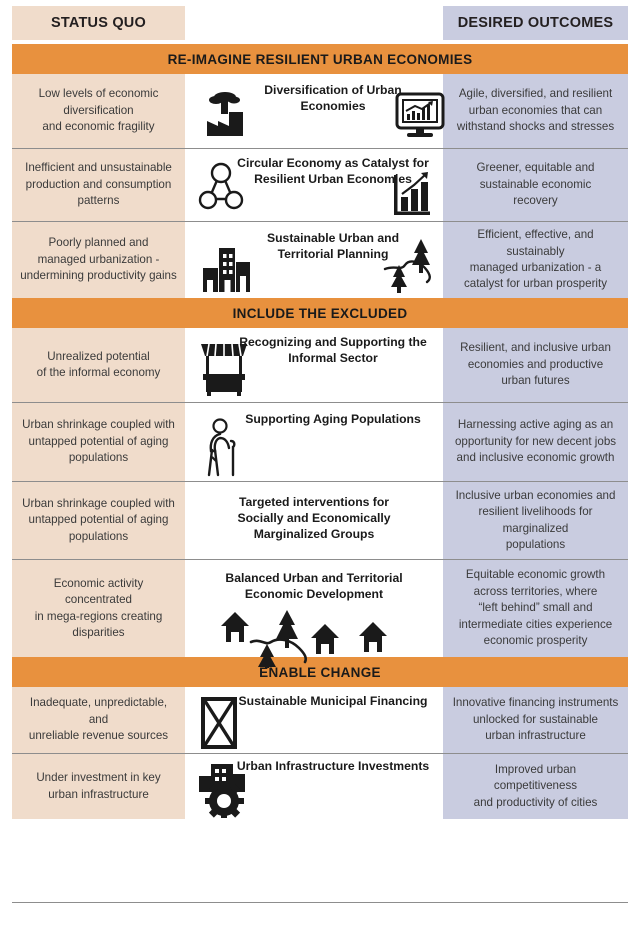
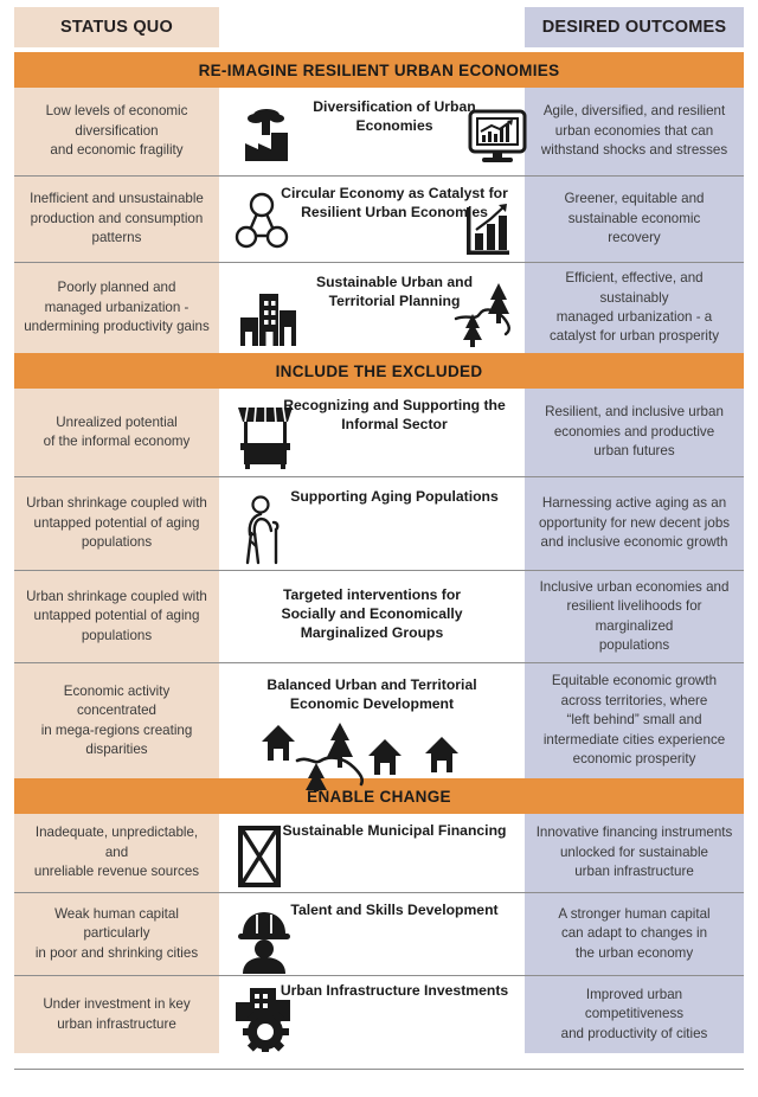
  STATUS QUO
  DESIRED OUTCOMES
  RE-IMAGINE RESILIENT URBAN ECONOMIES
  Low levels of economic
  diversification
  and economic fragility
  Diversification of Urban
  Economies
  Agile, diversified, and resilient
  urban economies that can
  withstand shocks and stresses
  Inefficient and unsustainable
  production and consumption
  patterns
  Circular Economy as Catalyst for
  Resilient Urban Economes
  Greener, equitable and
  sustainable economic
  recovery
  Poorly planned and
  managed urbanization -
  undermining productivity gains
  Sustainable Urban and
  Territorial Planning
  Efficient, effective, and sustainably
  managed urbanization - a
  catalyst for urban prosperity
  INCLUDE THE EXCLUDED
  Unrealized potential
  of the informal economy
  Recognizing and Supporting the
  Informal Sector
  Resilient, and inclusive urban
  economies and productive
  urban futures
  Urban shrinkage coupled with
  untapped potential of aging
  populations
  Supporting Aging Populations
  Harnessing active aging as an
  opportunity for new decent jobs
  and inclusive economic growth
  Urban shrinkage coupled with
  untapped potential of aging
  populations
  Targeted interventions for
  Socially and Economically
  Marginalized Groups
  Inclusive urban economies and
  resilient livelihoods for marginalized
  populations
  Economic activity concentrated
  in mega-regions creating
  disparities
  Balanced Urban and Territorial
  Economic Development
  Equitable economic growth
  across territories, where
  “left behind” small and
  intermediate cities experience
  economic prosperity
  ENABLE CHANGE
  Inadequate, unpredictable, and
  unreliable revenue sources
  Sustainable Municipal Financing
  Innovative financing instruments
  unlocked for sustainable
  urban infrastructure
+ Weak human capital particularly
+ in poor and shrinking cities
+ Talent and Skills Development
+ A stronger human capital
+ can adapt to changes in
+ the urban economy
  Under investment in key
  urban infrastructure
  Urban Infrastructure Investments
  Improved urban competitiveness
  and productivity of cities
